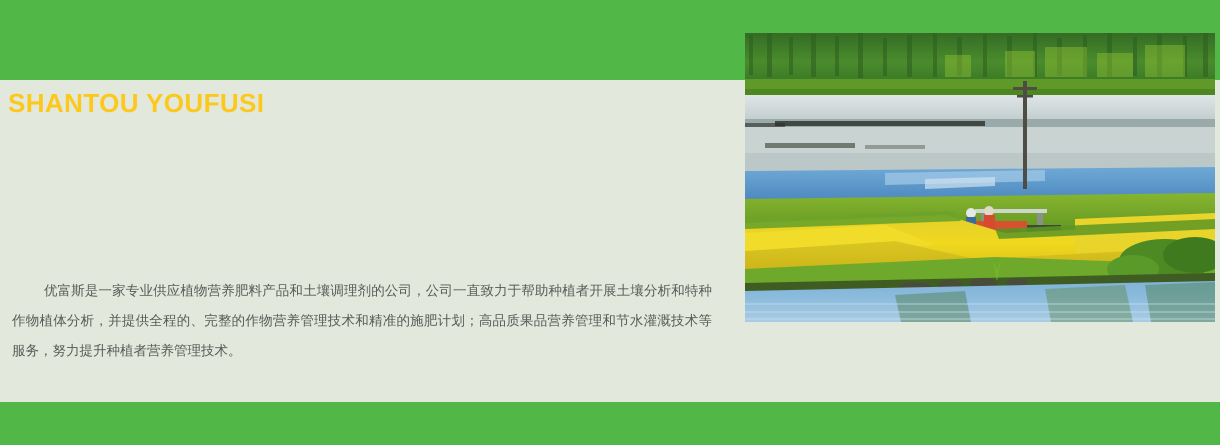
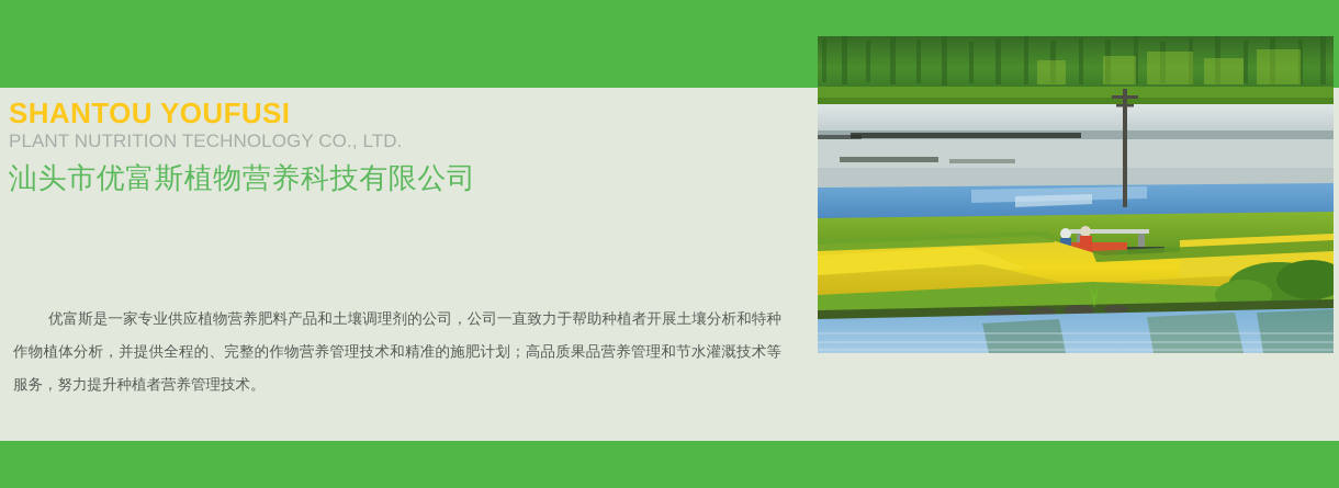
  SHANTOU YOUFUSI
+ PLANT NUTRITION TECHNOLOGY CO., LTD.
+ 汕头市优富斯植物营养科技有限公司
  优富斯是一家专业供应植物营养肥料产品和土壤调理剂的公司，公司一直致力于帮助种植者开展土壤分析和特种作物植体分析，并提供全程的、完整的作物营养管理技术和精准的施肥计划；高品质果品营养管理和节水灌溉技术等服务，努力提升种植者营养管理技术。
